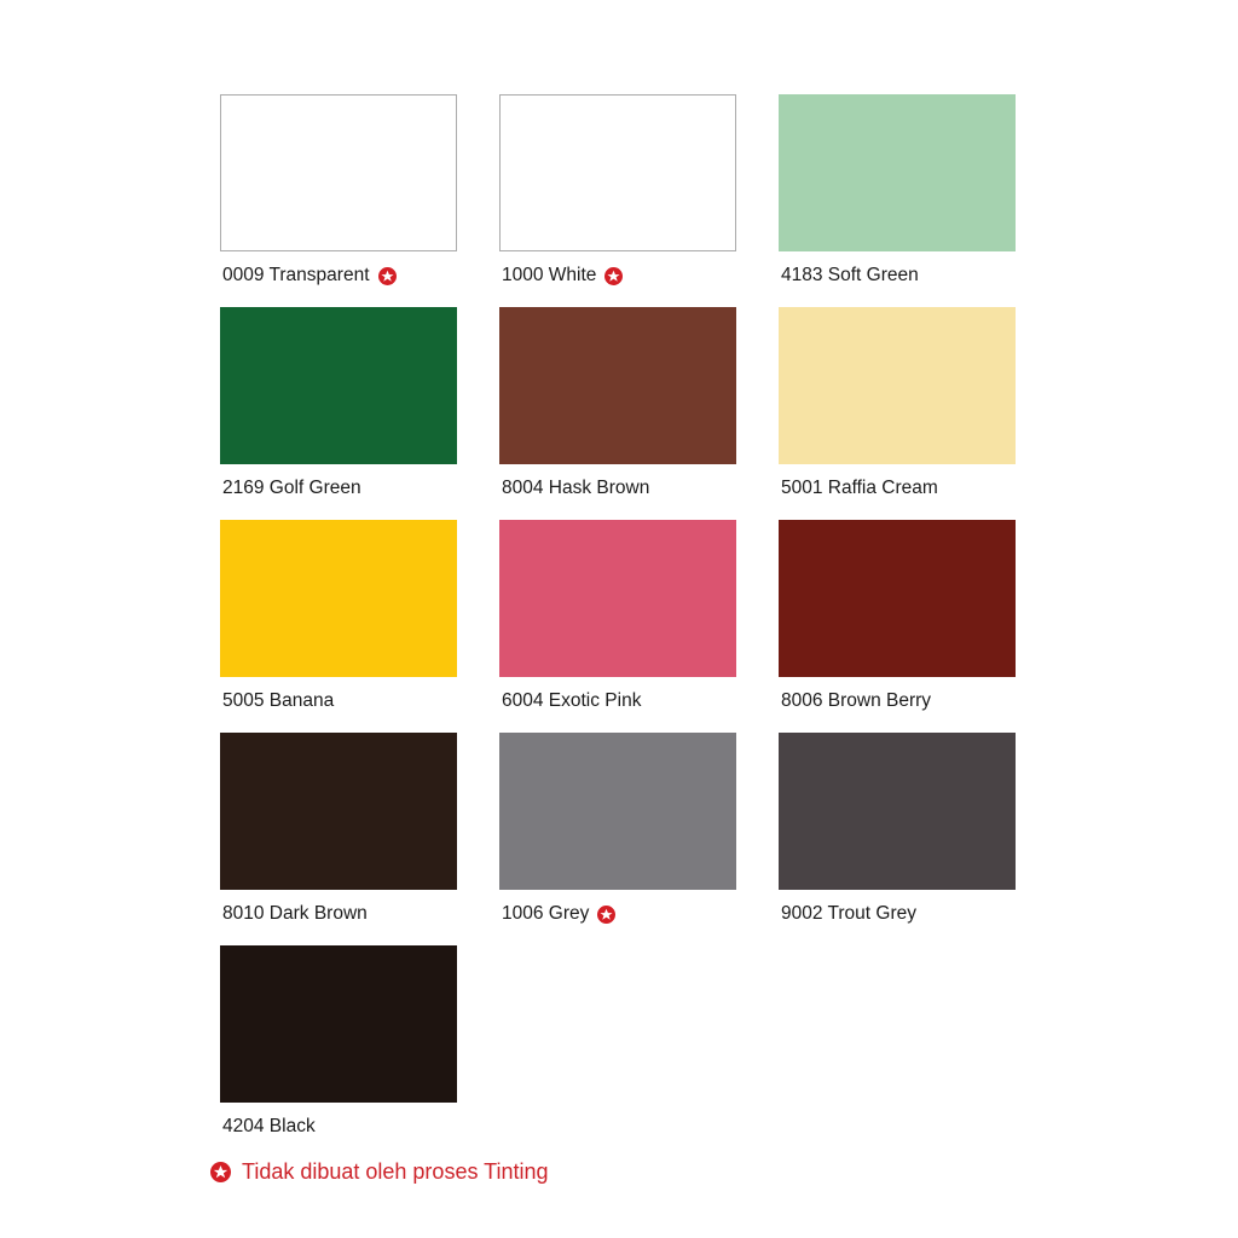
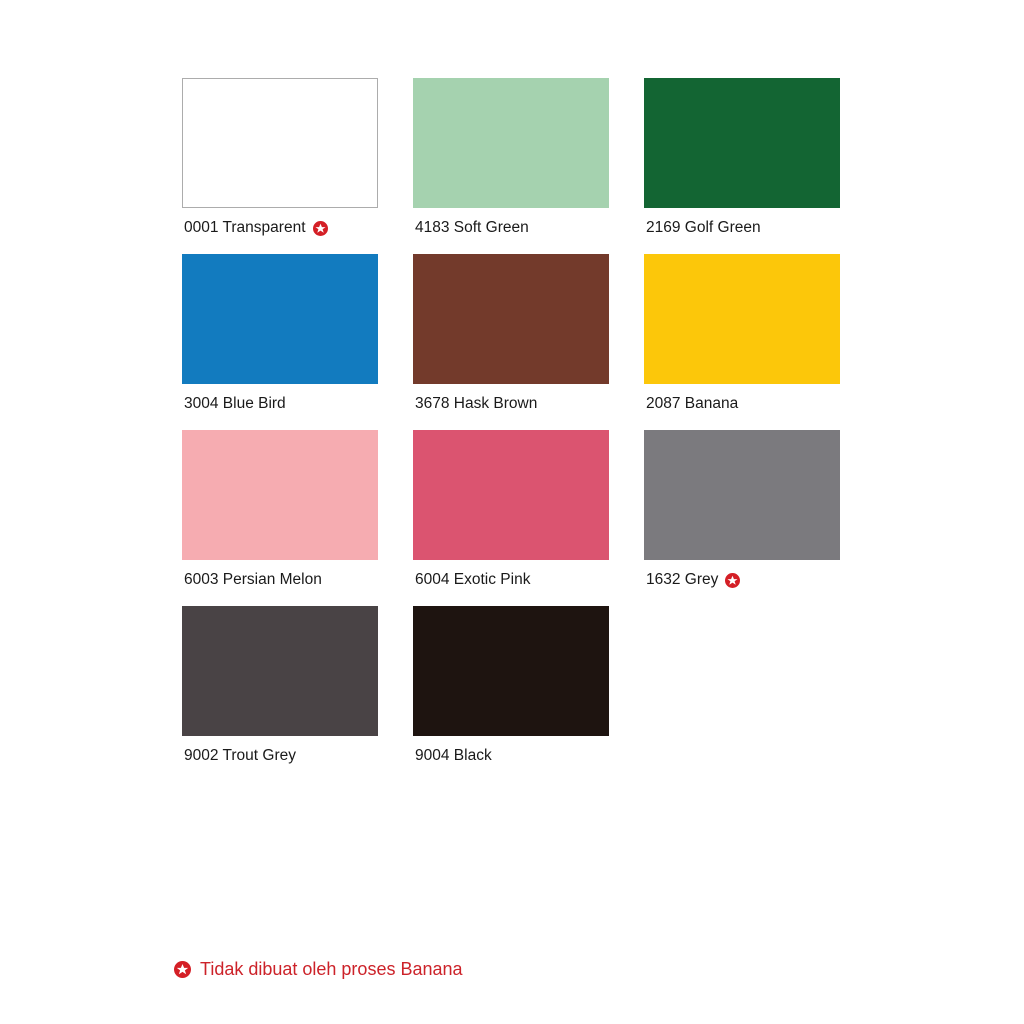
- 0009 Transparent
+ 0001 Transparent
- 1000 White
  4183 Soft Green
  2169 Golf Green
+ 3004 Blue Bird
- 8004 Hask Brown
+ 3678 Hask Brown
- 5001 Raffia Cream
- 5005 Banana
+ 2087 Banana
+ 6003 Persian Melon
  6004 Exotic Pink
- 8006 Brown Berry
- 8010 Dark Brown
- 1006 Grey
+ 1632 Grey
  9002 Trout Grey
- 4204 Black
+ 9004 Black
- Tidak dibuat oleh proses Tinting
+ Tidak dibuat oleh proses Banana
